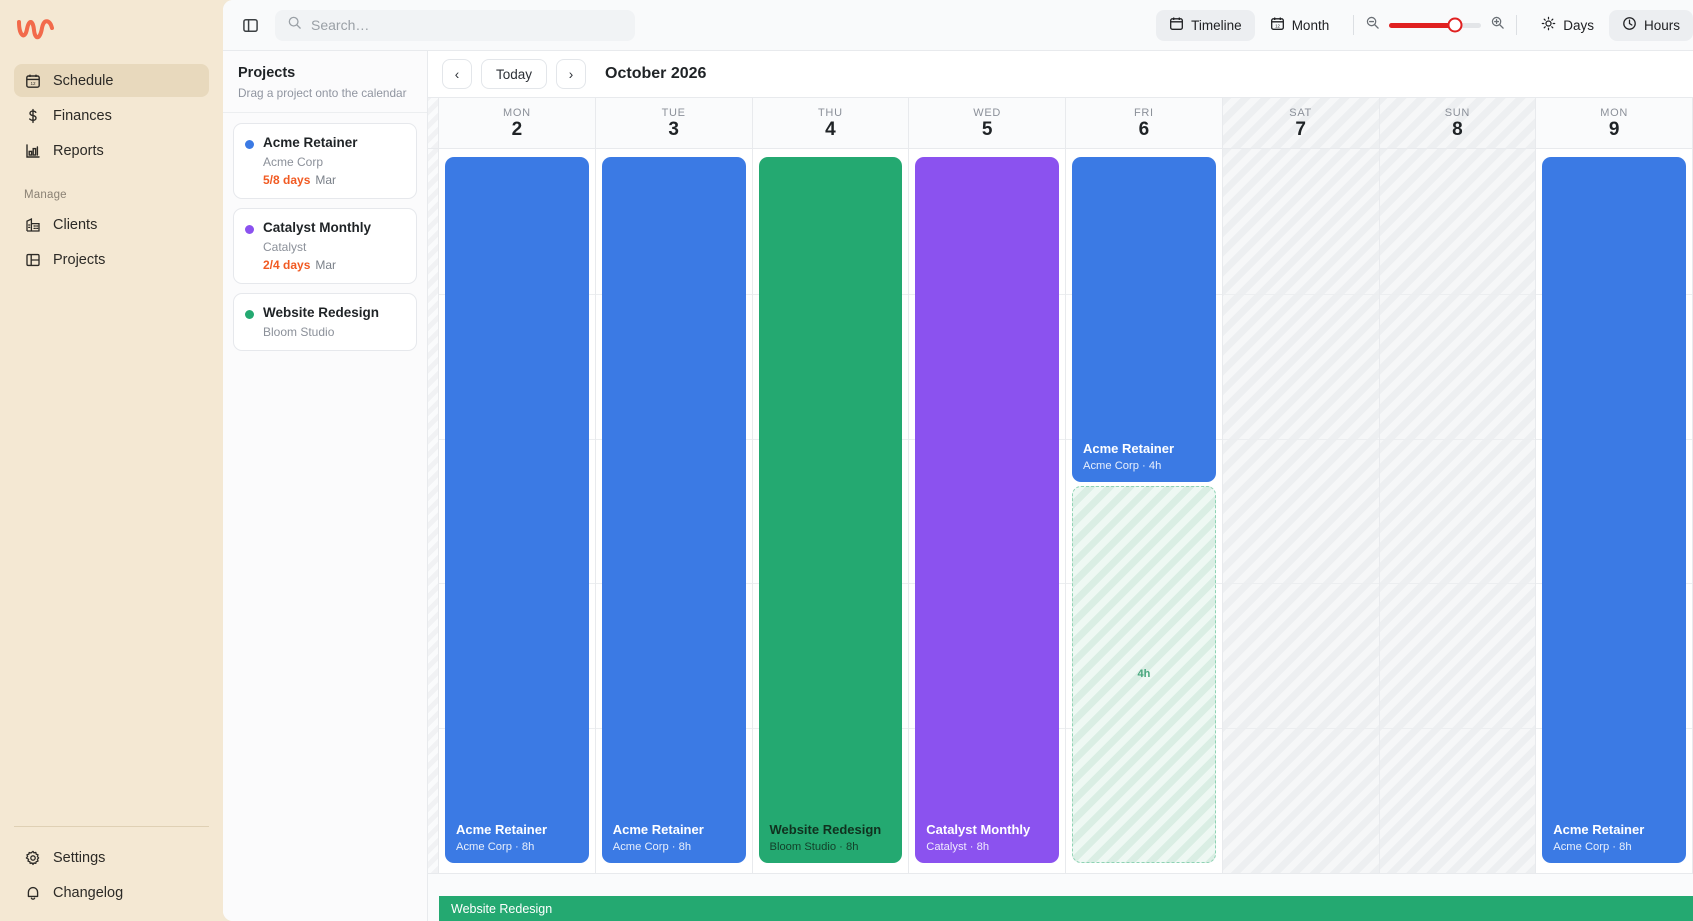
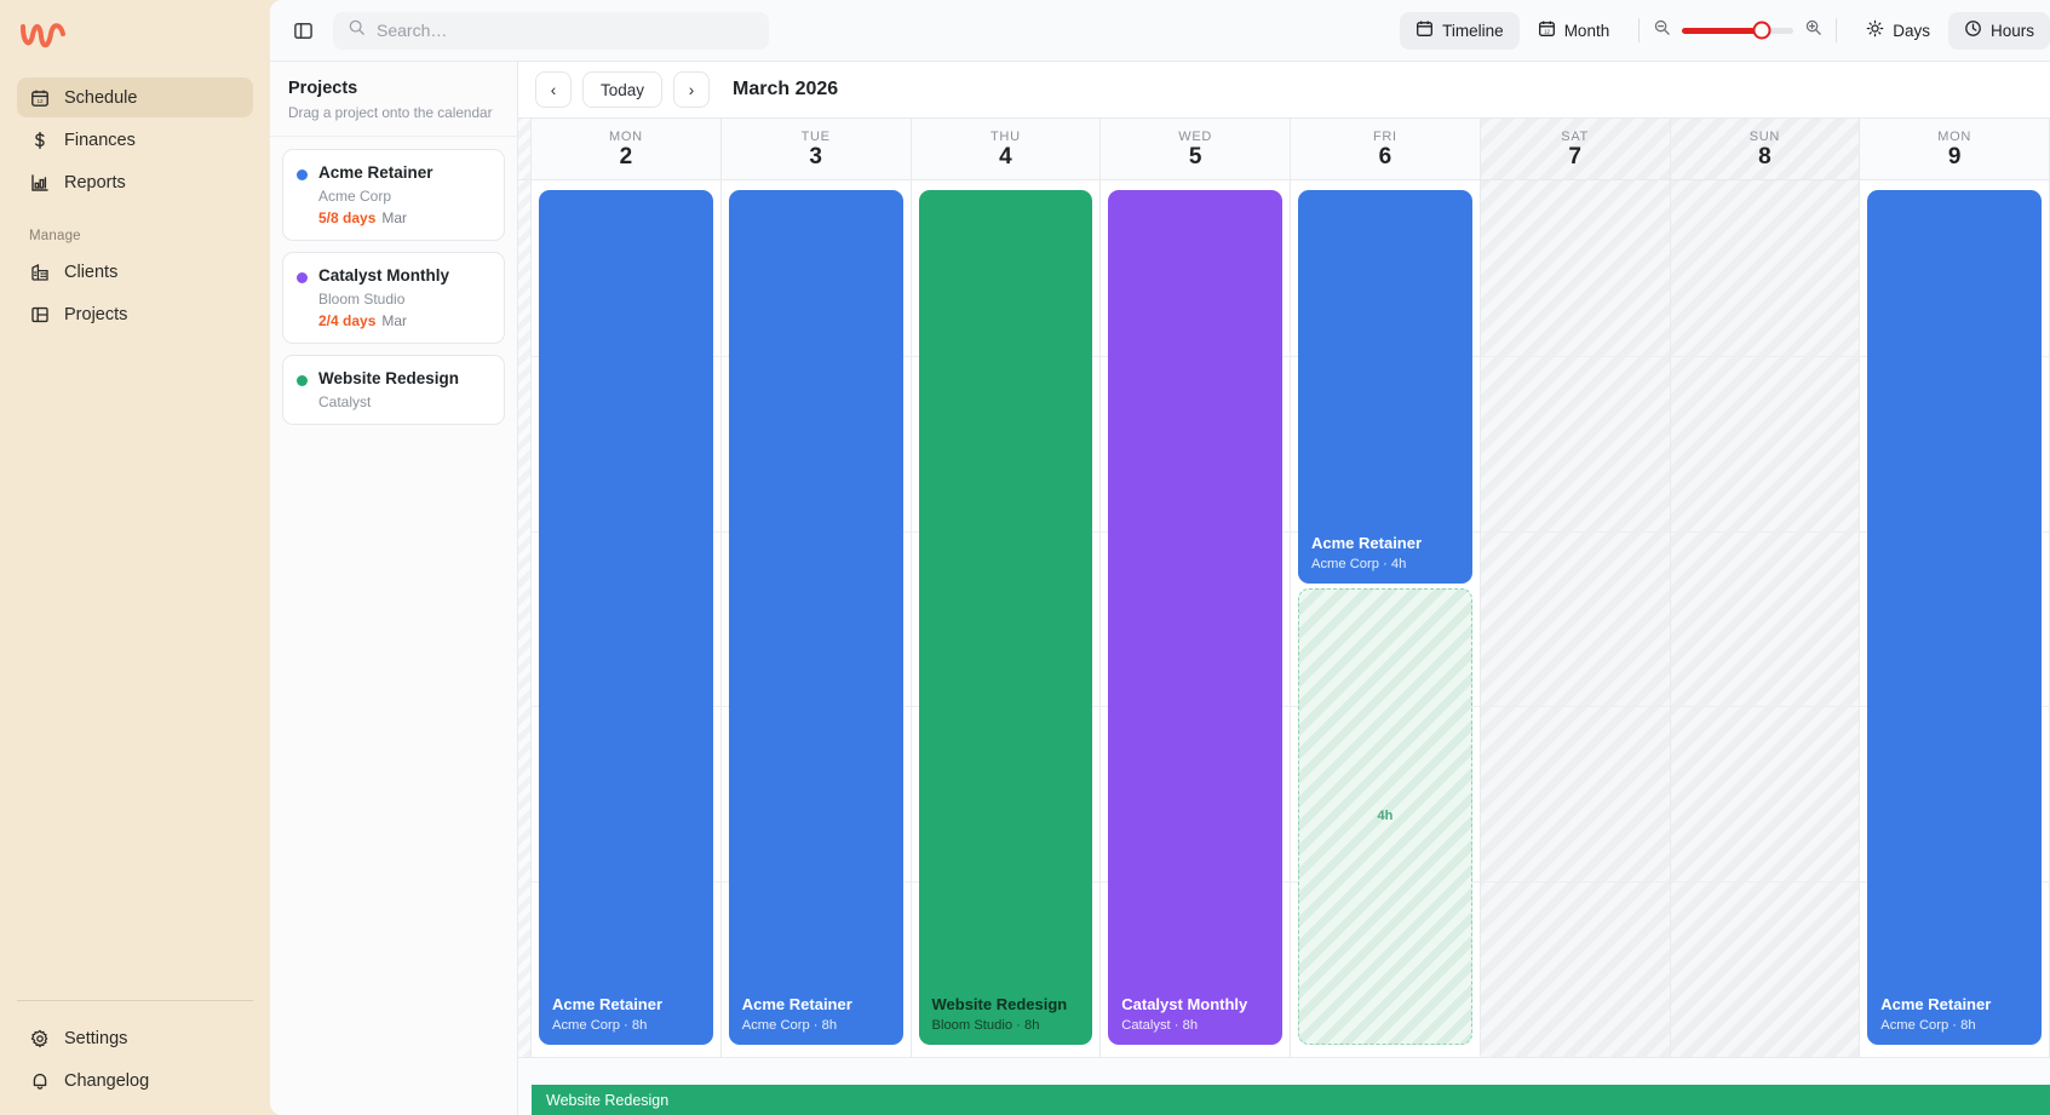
  Schedule
  Finances
  Reports
  Manage
  Clients
  Projects
  Settings
  Changelog
  Search…
  Timeline
  Month
  Days
  Hours
  Projects
  Drag a project onto the calendar
  Acme Retainer
  Acme Corp
  5/8 days Mar
  Catalyst Monthly
- Catalyst
+ Bloom Studio
  2/4 days Mar
  Website Redesign
- Bloom Studio
+ Catalyst
  ‹
  Today
  ›
- October 2026
+ March 2026
  MON
  2
  TUE
  3
  THU
  4
  WED
  5
  FRI
  6
  SAT
  7
  SUN
  8
  MON
  9
  Acme Retainer
  Acme Corp · 8h
  Acme Retainer
  Acme Corp · 8h
  Website Redesign
  Bloom Studio · 8h
  Catalyst Monthly
  Catalyst · 8h
  Acme Retainer
  Acme Corp · 4h
  4h
  Acme Retainer
  Acme Corp · 8h
  Website Redesign
